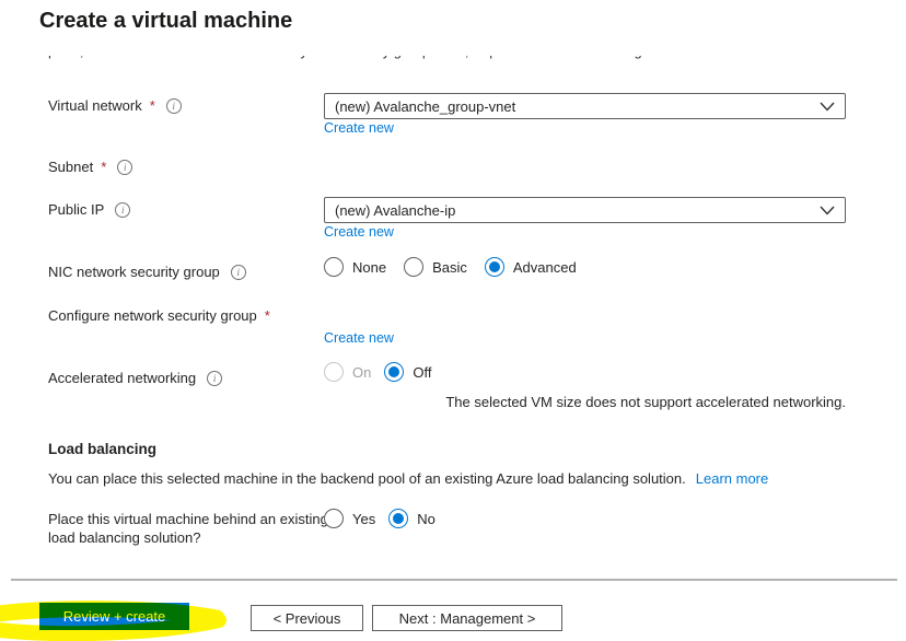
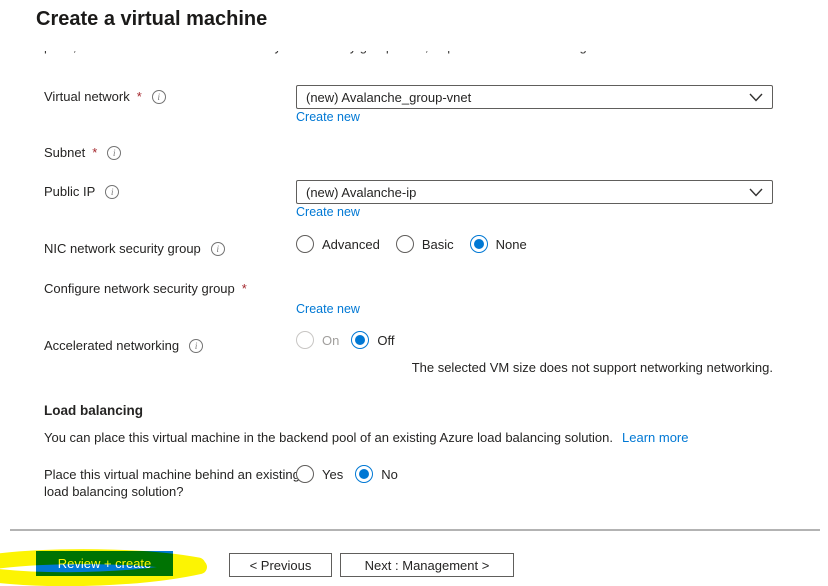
  Create a virtual machine
  Virtual network
  *
  i
  (new) Avalanche_group-vnet
  Create new
  Subnet
  *
  i
  Public IP
  i
  (new) Avalanche-ip
  Create new
  NIC network security group
  i
- None
+ Advanced
  Basic
- Advanced
+ None
  Configure network security group
  *
  Create new
  Accelerated networking
  i
  On
  Off
- The selected VM size does not support accelerated networking.
+ The selected VM size does not support networking networking.
  Load balancing
- You can place this selected machine in the backend pool of an existing Azure load balancing solution. Learn more
+ You can place this virtual machine in the backend pool of an existing Azure load balancing solution. Learn more
  Place this virtual machine behind an existin load balancing solution?
  Yes
  No
  < Previous
  Next : Management >
